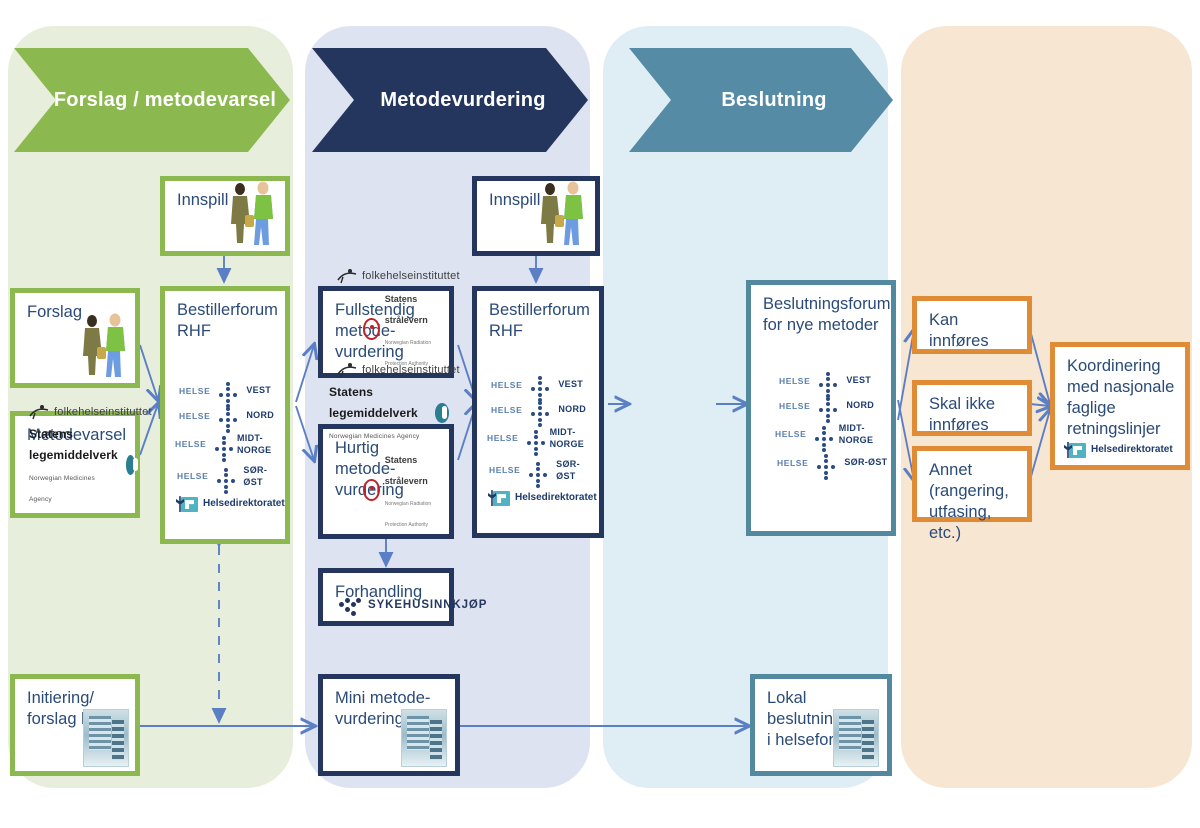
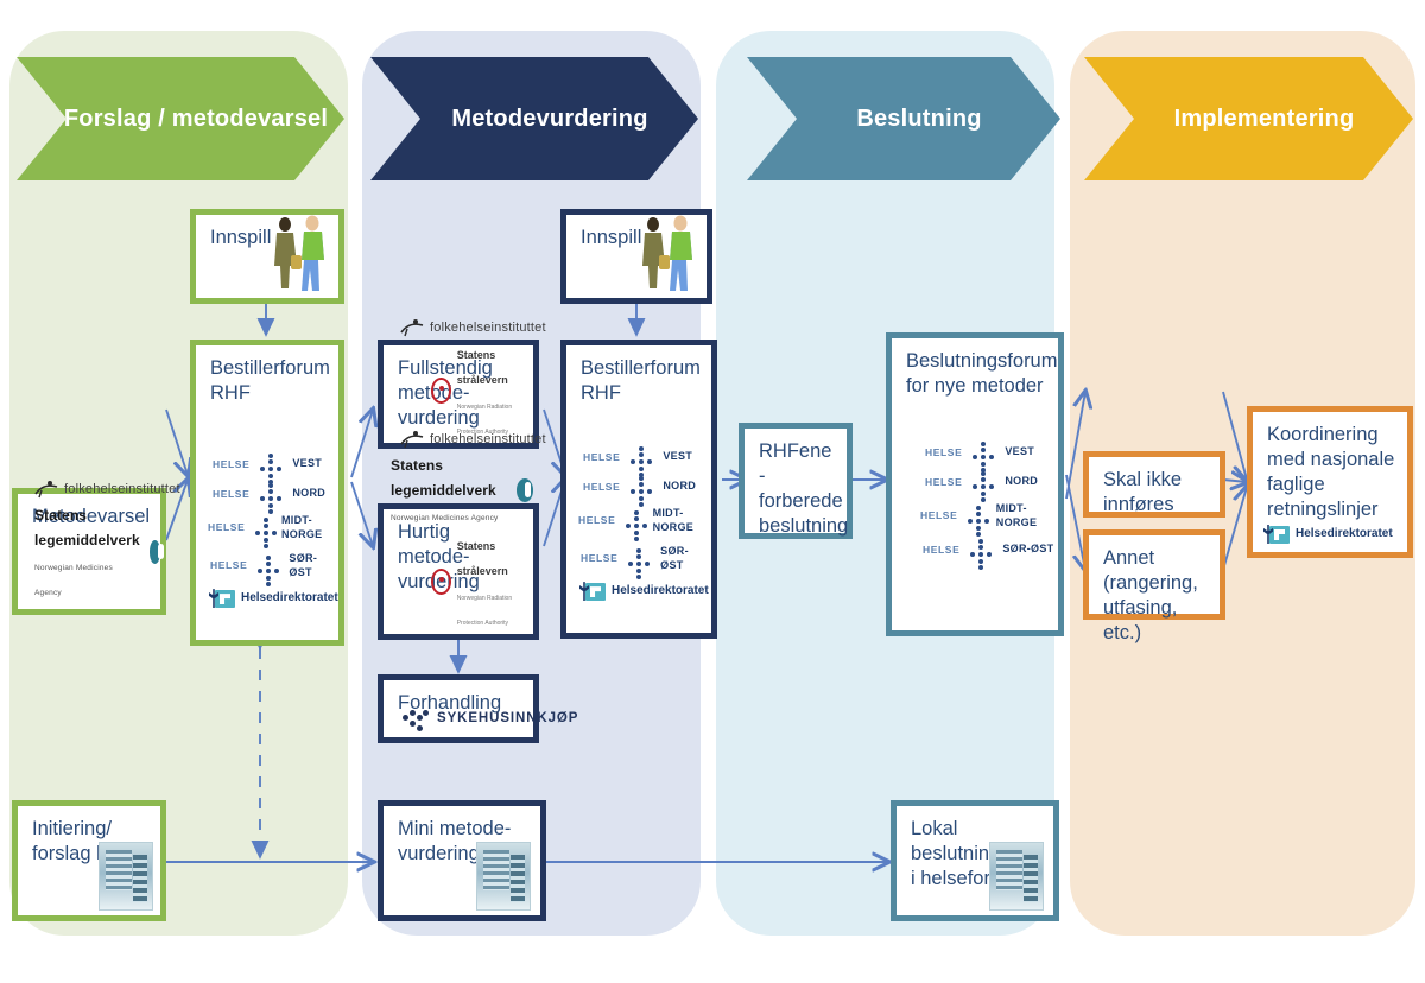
  Forslag / metodevarsel
  Metodevurdering
  Beslutning
+ Implementering
  Innspill
  Bestillerforum
  RHF
  HELSE
  VEST
  HELSE
  NORD
  HELSE
  MIDT-NORGE
  HELSE
  SØR-ØST
  Helsedirektoratet
- Forslag
  Metodevarsel
  folkehelseinstituttet
  Statens legemiddelverk
  Initiering/
  Fullstendig
  mete-
  vurdering
  folkehelseinstituttet
  Statens strålevern
  Hurtig metode-
  folkehelseinstituttet
  Statens legemiddelverk
  Statens strålevern
  Forhandling
  SYKEHUSINNKJØP
  Mini metode-
  vurdering
  Innspill
  Bestillerforum
  RHF
  HELSE
  VEST
  HELSE
  NORD
  HELSE
  MIDT-NORGE
  HELSE
  SØR-ØST
  Helsedirektoratet
+ RHFene
+ -forberede
+ beslutning
  Beslutningsforum
  for nye metoder
  HELSE
  VEST
  HELSE
  NORD
  HELSE
  MIDT-NORGE
  HELSE
  SØR-ØST
  Lokal beslutnin
- Kan innføres
  Skal ikke
  innføres
  Annet
  (rangering,
  utfasing, etc.)
  Koordinering
  med nasjonale
  faglige
  retningslinjer
  Helsedirektoratet
